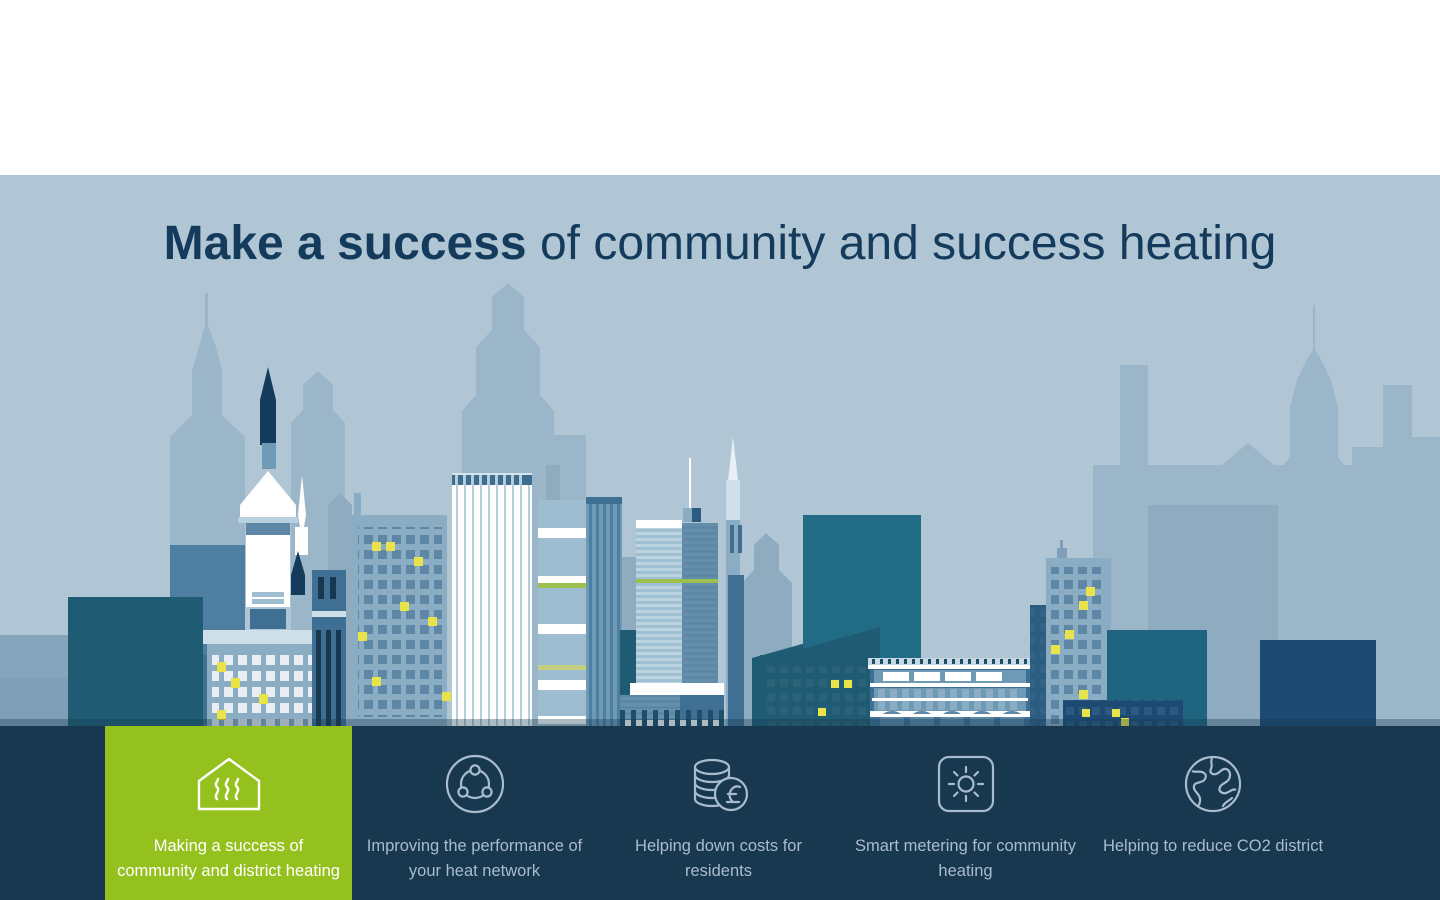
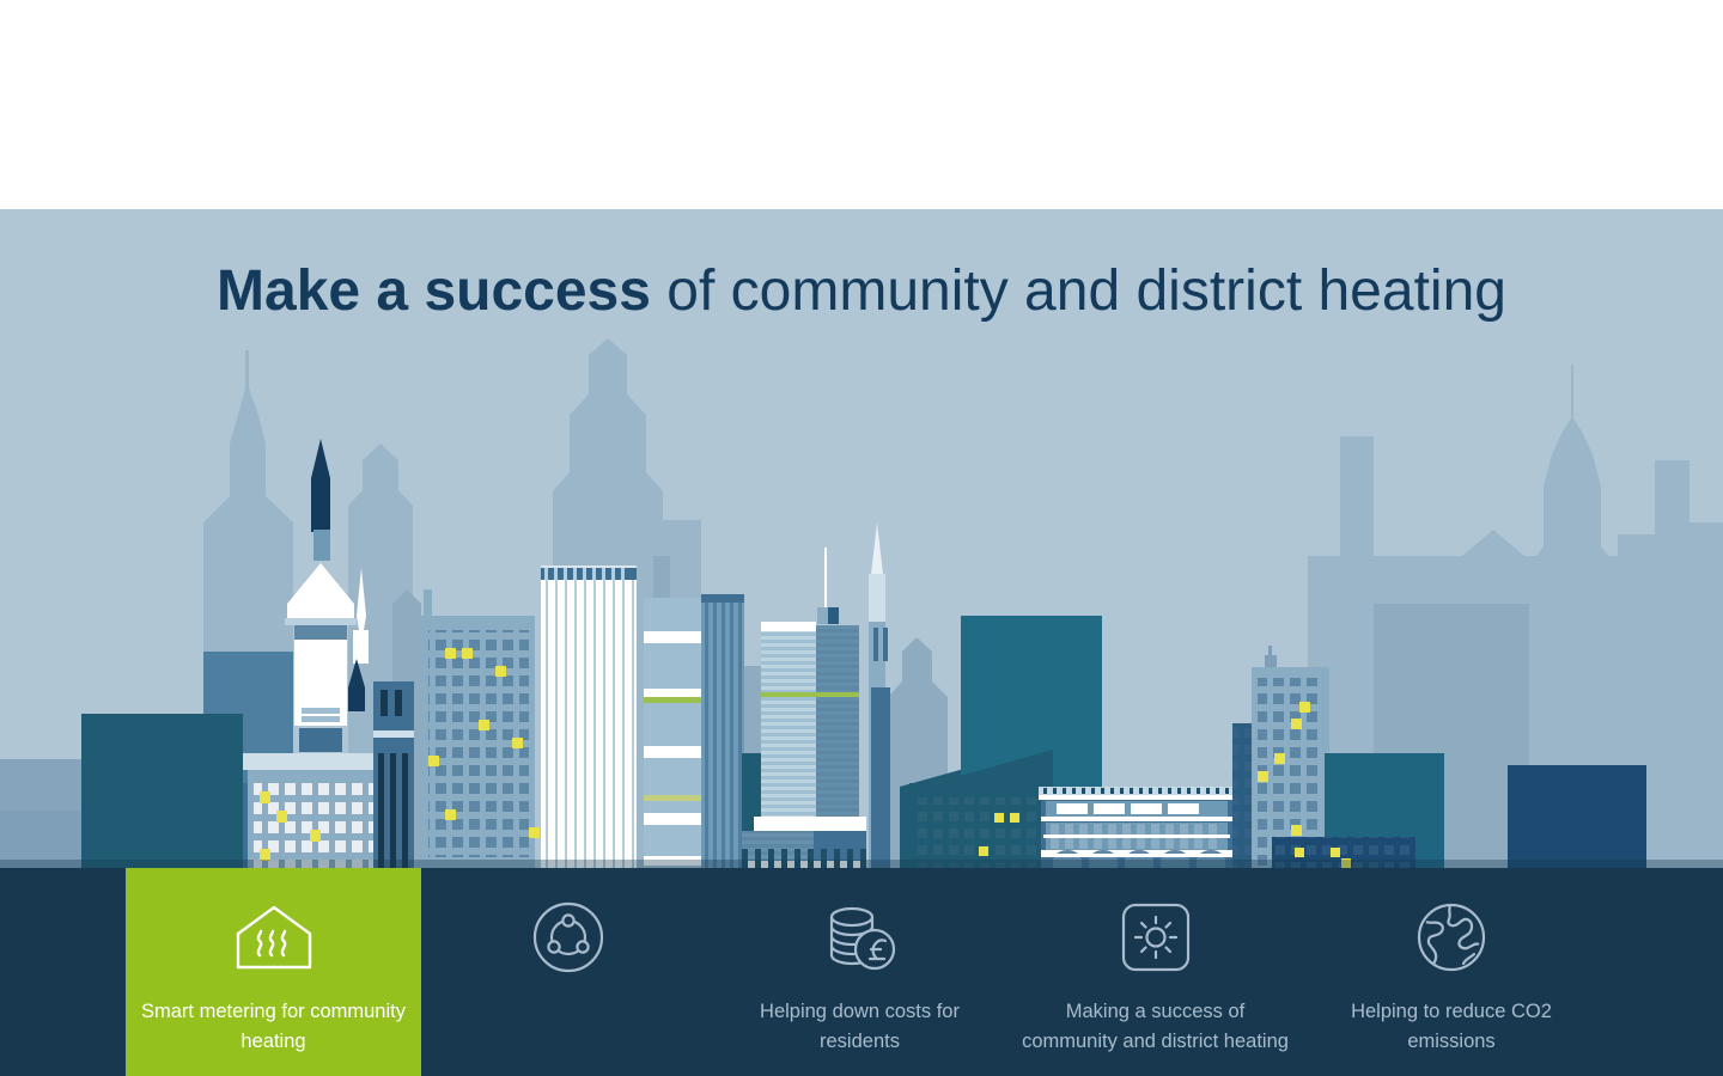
- Make a success of community and success heating
+ Make a success of community and district heating
- Making a success of community and district heating
+ Smart metering for community heating
- Improving the performance of your heat network
  Helping down costs for residents
- Smart metering for community heating
+ Making a success of community and district heating
- Helping to reduce CO2 district
+ Helping to reduce CO2 emissions
